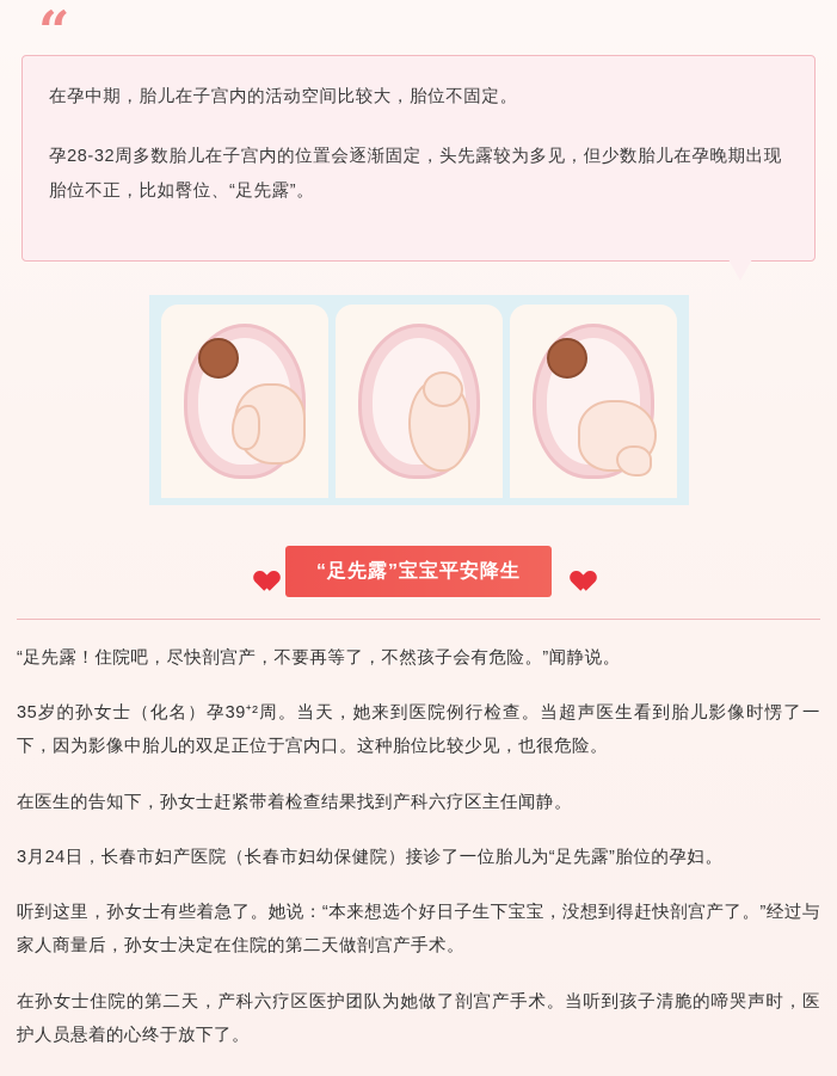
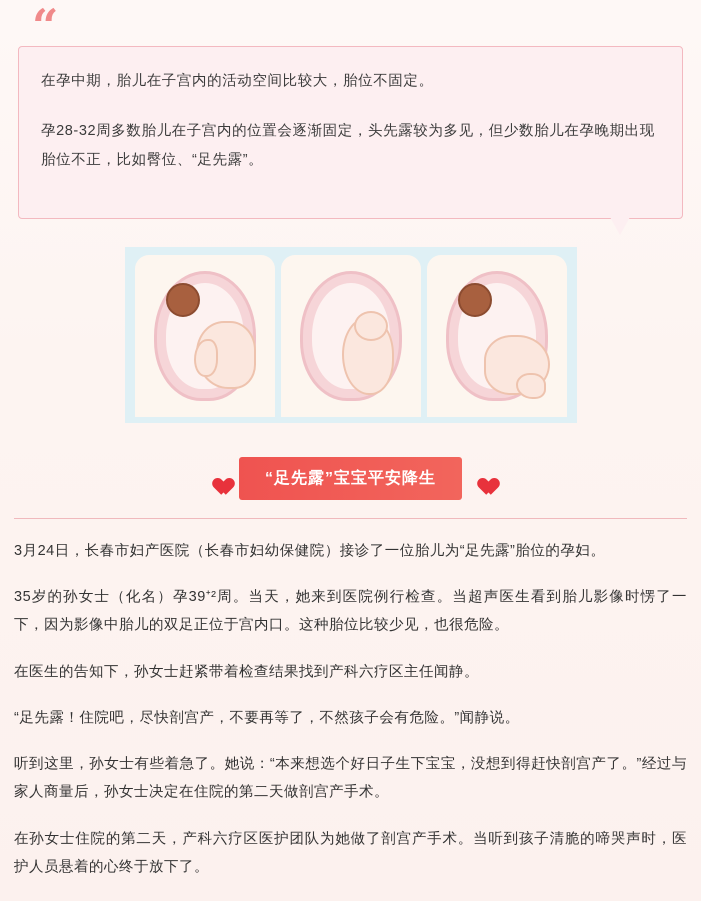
  “
  在孕中期，胎儿在子宫内的活动空间比较大，胎位不固定。
  孕28-32周多数胎儿在子宫内的位置会逐渐固定，头先露较为多见，但少数胎儿在孕晚期出现胎位不正，比如臀位、“足先露”。
  “足先露”宝宝平安降生
- “足先露！住院吧，尽快剖宫产，不要再等了，不然孩子会有危险。”闻静说。
+ 3月24日，长春市妇产医院（长春市妇幼保健院）接诊了一位胎儿为“足先露”胎位的孕妇。
  35岁的孙女士（化名）孕39⁺²周。当天，她来到医院例行检查。当超声医生看到胎儿影像时愣了一下，因为影像中胎儿的双足正位于宫内口。这种胎位比较少见，也很危险。
  在医生的告知下，孙女士赶紧带着检查结果找到产科六疗区主任闻静。
- 3月24日，长春市妇产医院（长春市妇幼保健院）接诊了一位胎儿为“足先露”胎位的孕妇。
+ “足先露！住院吧，尽快剖宫产，不要再等了，不然孩子会有危险。”闻静说。
  听到这里，孙女士有些着急了。她说：“本来想选个好日子生下宝宝，没想到得赶快剖宫产了。”经过与家人商量后，孙女士决定在住院的第二天做剖宫产手术。
  在孙女士住院的第二天，产科六疗区医护团队为她做了剖宫产手术。当听到孩子清脆的啼哭声时，医护人员悬着的心终于放下了。
